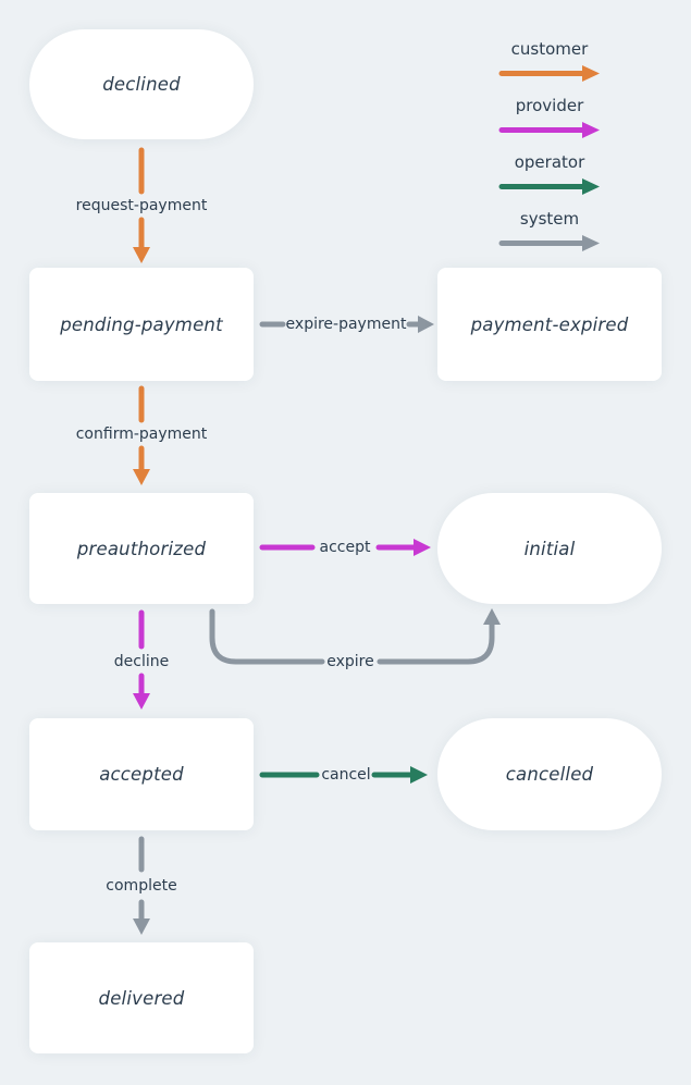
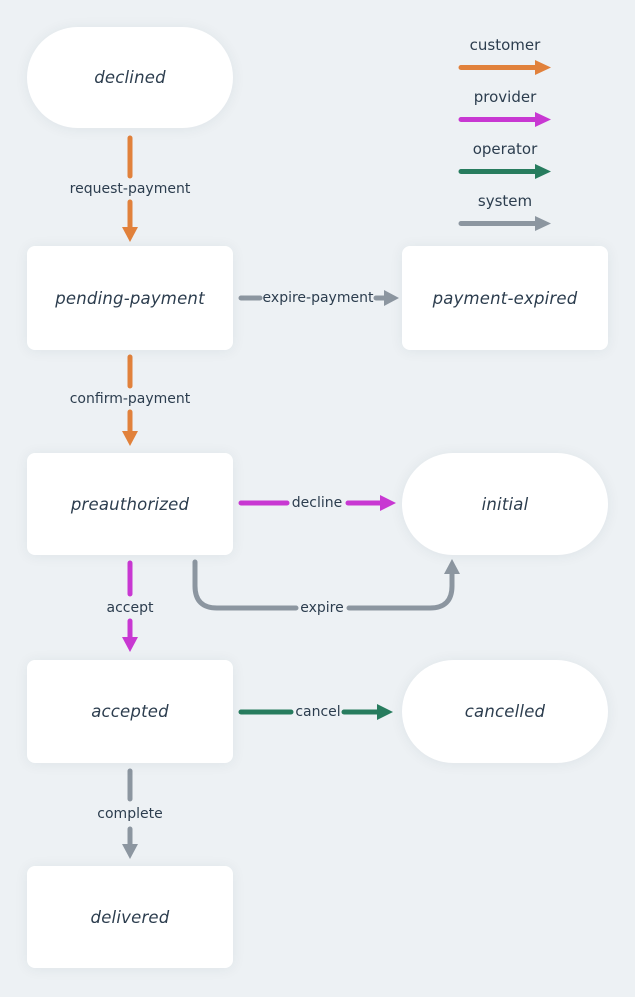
  declined
  pending-payment
  payment-expired
  preauthorized
  initial
  accepted
  cancelled
  delivered
  request-payment
  expire-payment
  confirm-payment
- accept
+ decline
  expire
- decline
+ accept
  cancel
  complete
  customer
  provider
  operator
  system
